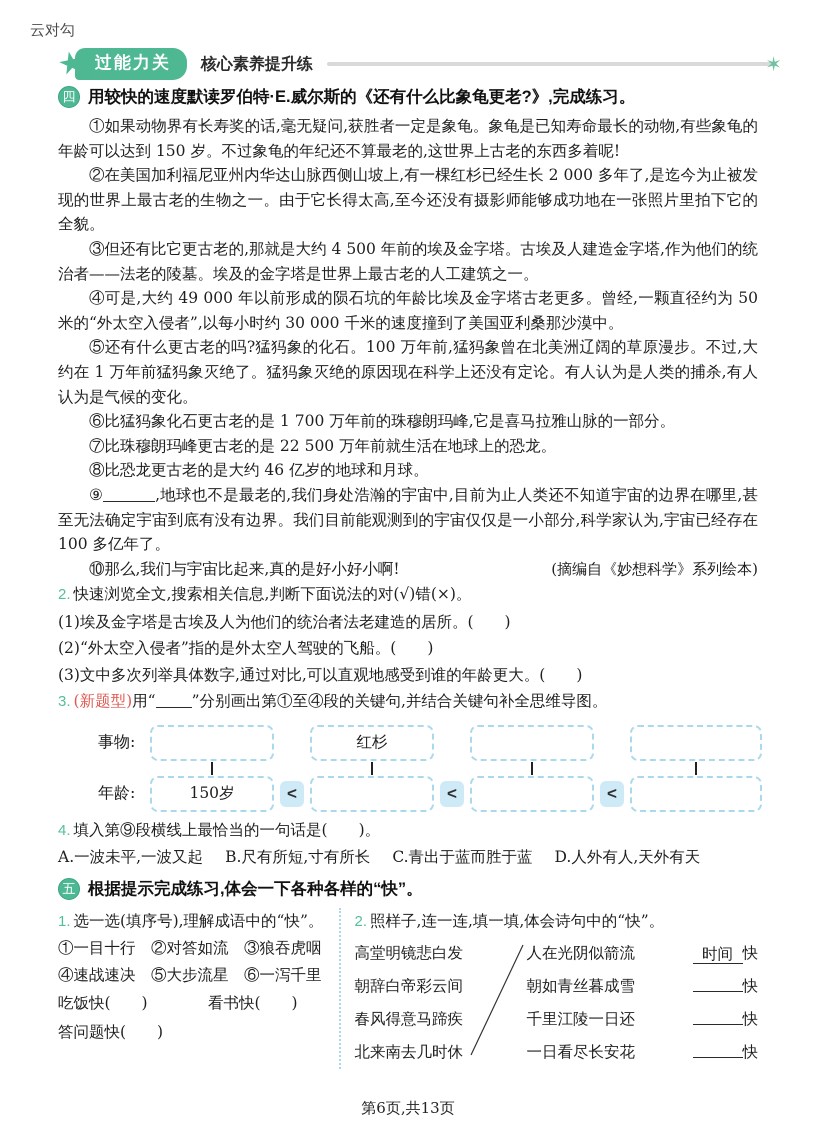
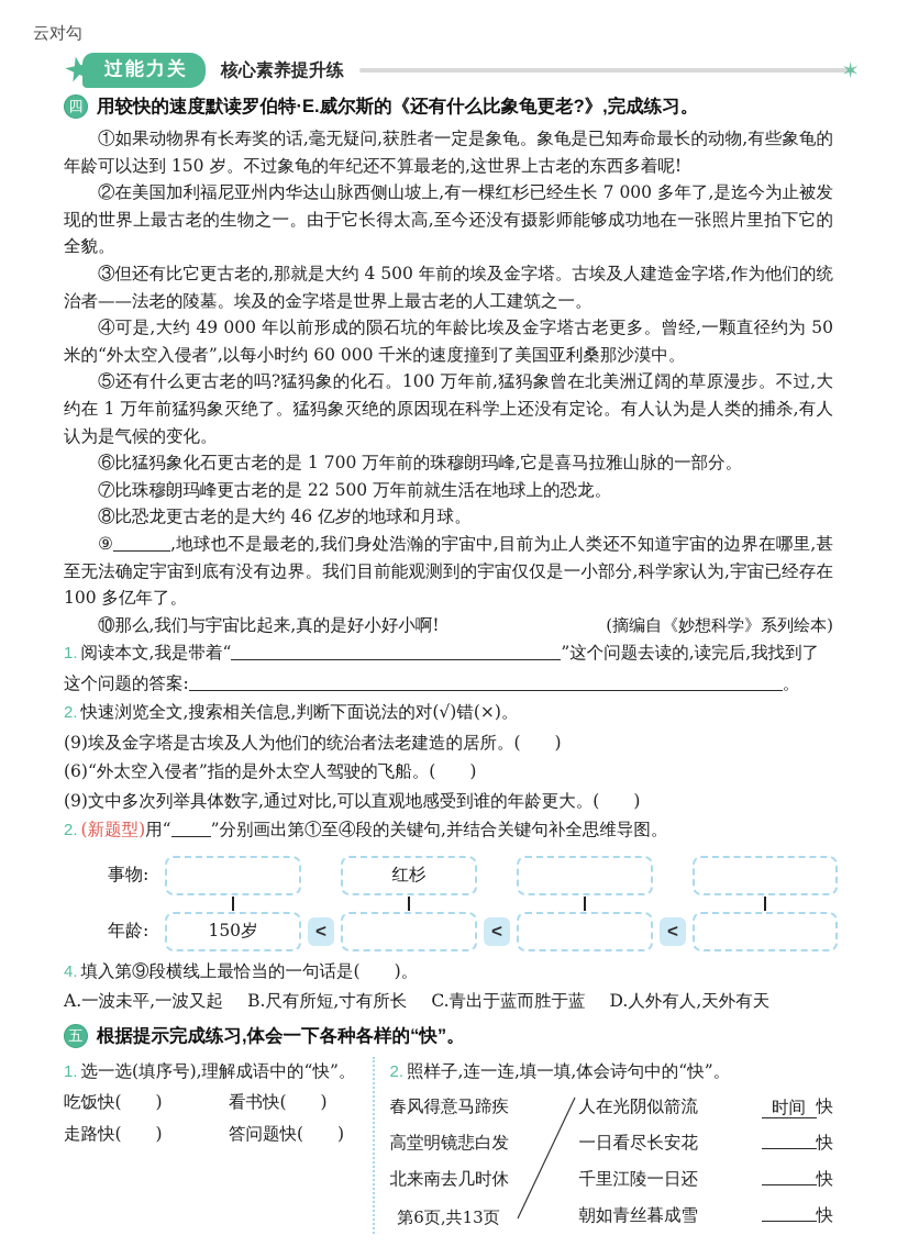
  云对勾
  过能力关
  核心素养提升练
  ✶
  四
  用较快的速度默读罗伯特·E.威尔斯的《还有什么比象龟更老?》,完成练习。
  ①如果动物界有长寿奖的话,毫无疑问,获胜者一定是象龟。象龟是已知寿命最长的动物,有些象龟的年龄可以达到 150 岁。不过象龟的年纪还不算最老的,这世界上古老的东西多着呢!
- ②在美国加利福尼亚州内华达山脉西侧山坡上,有一棵红杉已经生长 2 000 多年了,是迄今为止被发现的世界上最古老的生物之一。由于它长得太高,至今还没有摄影师能够成功地在一张照片里拍下它的全貌。
+ ②在美国加利福尼亚州内华达山脉西侧山坡上,有一棵红杉已经生长 7 000 多年了,是迄今为止被发现的世界上最古老的生物之一。由于它长得太高,至今还没有摄影师能够成功地在一张照片里拍下它的全貌。
  ③但还有比它更古老的,那就是大约 4 500 年前的埃及金字塔。古埃及人建造金字塔,作为他们的统治者——法老的陵墓。埃及的金字塔是世界上最古老的人工建筑之一。
- ④可是,大约 49 000 年以前形成的陨石坑的年龄比埃及金字塔古老更多。曾经,一颗直径约为 50 米的“外太空入侵者”,以每小时约 30 000 千米的速度撞到了美国亚利桑那沙漠中。
+ ④可是,大约 49 000 年以前形成的陨石坑的年龄比埃及金字塔古老更多。曾经,一颗直径约为 50 米的“外太空入侵者”,以每小时约 60 000 千米的速度撞到了美国亚利桑那沙漠中。
  ⑤还有什么更古老的吗?猛犸象的化石。100 万年前,猛犸象曾在北美洲辽阔的草原漫步。不过,大约在 1 万年前猛犸象灭绝了。猛犸象灭绝的原因现在科学上还没有定论。有人认为是人类的捕杀,有人认为是气候的变化。
  ⑥比猛犸象化石更古老的是 1 700 万年前的珠穆朗玛峰,它是喜马拉雅山脉的一部分。
  ⑦比珠穆朗玛峰更古老的是 22 500 万年前就生活在地球上的恐龙。
  ⑧比恐龙更古老的是大约 46 亿岁的地球和月球。
  ⑨ ,地球也不是最老的,我们身处浩瀚的宇宙中,目前为止人类还不知道宇宙的边界在哪里,甚至无法确定宇宙到底有没有边界。我们目前能观测到的宇宙仅仅是一小部分,科学家认为,宇宙已经存在 100 多亿年了。
  ⑩那么,我们与宇宙比起来,真的是好小好小啊!
  (摘编自《妙想科学》系列绘本)
+ 1. 阅读本文,我是带着“ ”这个问题去读的,读完后,我找到了
+ 这个问题的答案: 。
  2. 快速浏览全文,搜索相关信息,判断下面说法的对(√)错(×)。
- (1)埃及金字塔是古埃及人为他们的统治者法老建造的居所。( )
+ (9)埃及金字塔是古埃及人为他们的统治者法老建造的居所。( )
- (2)“外太空入侵者”指的是外太空人驾驶的飞船。( )
+ (6)“外太空入侵者”指的是外太空人驾驶的飞船。( )
- (3)文中多次列举具体数字,通过对比,可以直观地感受到谁的年龄更大。( )
+ (9)文中多次列举具体数字,通过对比,可以直观地感受到谁的年龄更大。( )
- 3. (新题型)用“ ”分别画出第①至④段的关键句,并结合关键句补全思维导图。
+ 2. (新题型)用“ ”分别画出第①至④段的关键句,并结合关键句补全思维导图。
  事物:
  红杉
  年龄:
  150岁
  <
  <
  <
  4. 填入第⑨段横线上最恰当的一句话是( )。
  A.一波未平,一波又起
  B.尺有所短,寸有所长
  C.青出于蓝而胜于蓝
  D.人外有人,天外有天
  五
  根据提示完成练习,体会一下各种各样的“快”。
  1. 选一选(填序号),理解成语中的“快”。
- ①一目十行 ②对答如流 ③狼吞虎咽
- ④速战速决 ⑤大步流星 ⑥一泻千里
  吃饭快( )
  看书快( )
+ 走路快( )
  答问题快( )
  2. 照样子,连一连,填一填,体会诗句中的“快”。
- 高堂明镜悲白发
+ 春风得意马蹄疾
- 朝辞白帝彩云间
- 春风得意马蹄疾
+ 高堂明镜悲白发
  北来南去几时休
  人在光阴似箭流
- 朝如青丝暮成雪
+ 一日看尽长安花
  千里江陵一日还
- 一日看尽长安花
+ 朝如青丝暮成雪
  时间 快
  快
  快
  快
  第6页,共13页
